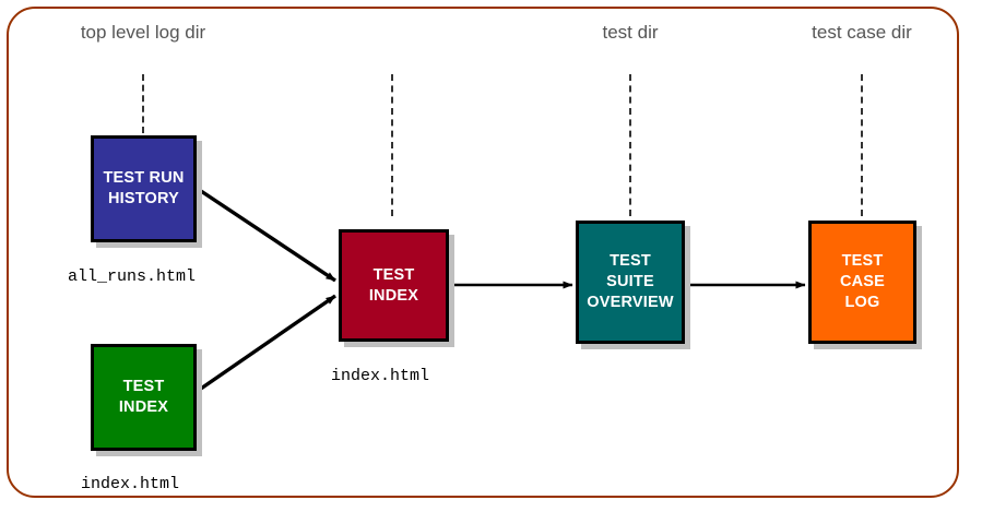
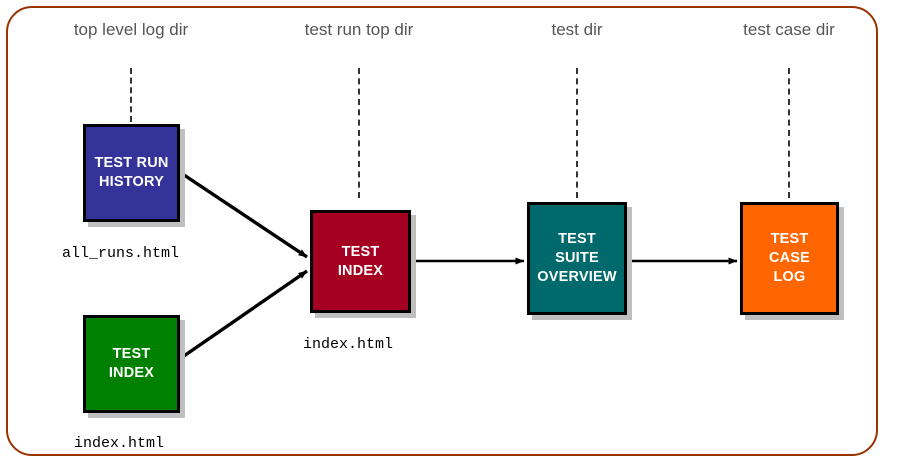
  top level log dir
+ test run top dir
  test dir
  test case dir
  TEST RUN
  HISTORY
  TEST
  INDEX
  TEST
  INDEX
  TEST
  SUITE
  OVERVIEW
  TEST
  CASE
  LOG
  all_runs.html
  index.html
  index.html
